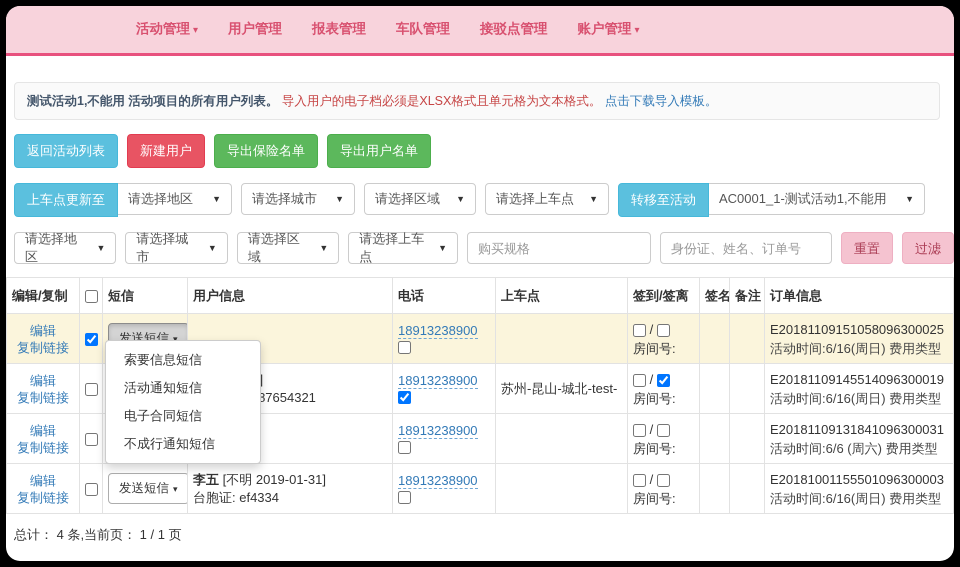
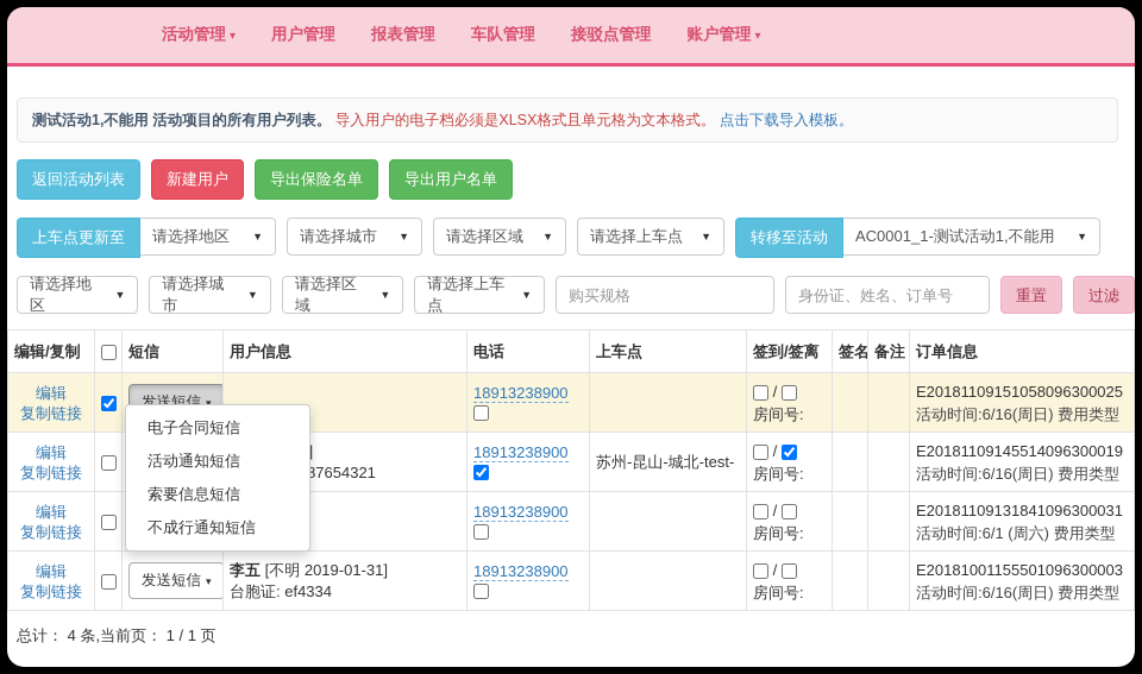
  活动管理 ▾
  用户管理
  报表管理
  车队管理
  接驳点管理
  账户管理 ▾
  测试活动1,不能用 活动项目的所有用户列表。 导入用户的电子档必须是XLSX格式且单元格为文本格式。 点击下载导入模板。
  返回活动列表
  新建用户
  导出保险名单
  导出用户名单
  上车点更新至
  请选择地区
  ▼
  请选择城市
  ▼
  请选择区域
  ▼
  请选择上车点
  ▼
  转移至活动
  AC0001_1-测试活动1,不能用
  ▼
  请选择地区
  ▼
  请选择城市
  ▼
  请选择区域
  ▼
  请选择上车点
  ▼
  购买规格
  身份证、姓名、订单号
  重置
  过滤
  编辑/复制		短信	用户信息	电话	上车点	签到/签离	签名	备注	订单信息
  编辑复制链接		发送短信 ▾		18913238900		/ 房间号:			E20181109151058096300025活动时间:6/16(周日) 费用类型
  编辑复制链接			]87654321	18913238900	苏州-昆山-城北-test-	/ 房间号:			E20181109145514096300019活动时间:6/16(周日) 费用类型
- 编辑复制链接				18913238900		/ 房间号:			E20181109131841096300031活动时间:6/6 (周六) 费用类型
+ 编辑复制链接				18913238900		/ 房间号:			E20181109131841096300031活动时间:6/1 (周六) 费用类型
  编辑复制链接		发送短信 ▾	李五 [不明 2019-01-31]台胞证: ef4334	18913238900		/ 房间号:			E20181001155501096300003活动时间:6/16(周日) 费用类型
  总计： 4 条,当前页： 1 / 1 页
- 索要信息短信
+ 电子合同短信
  活动通知短信
- 电子合同短信
+ 索要信息短信
  不成行通知短信
